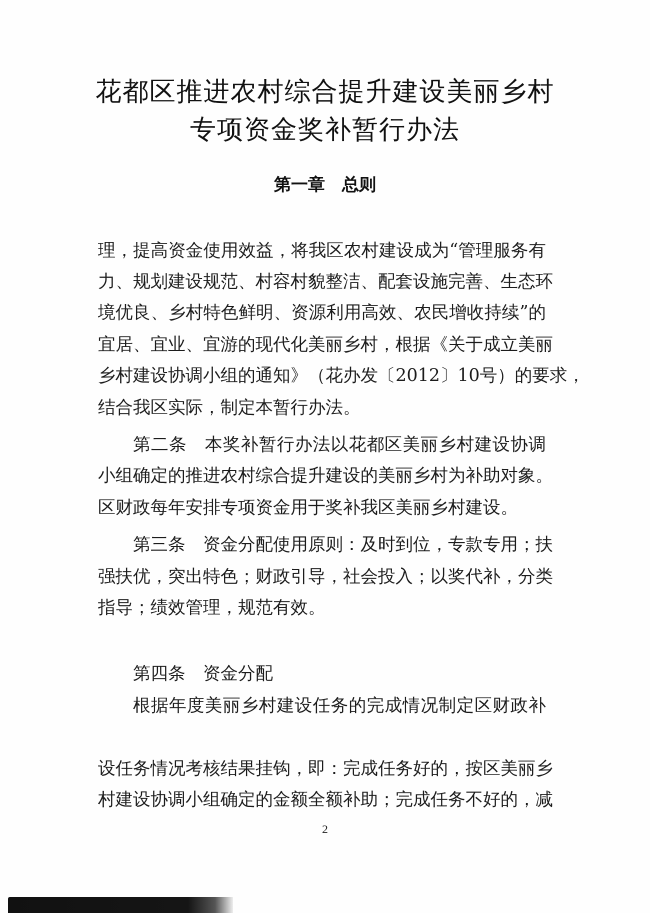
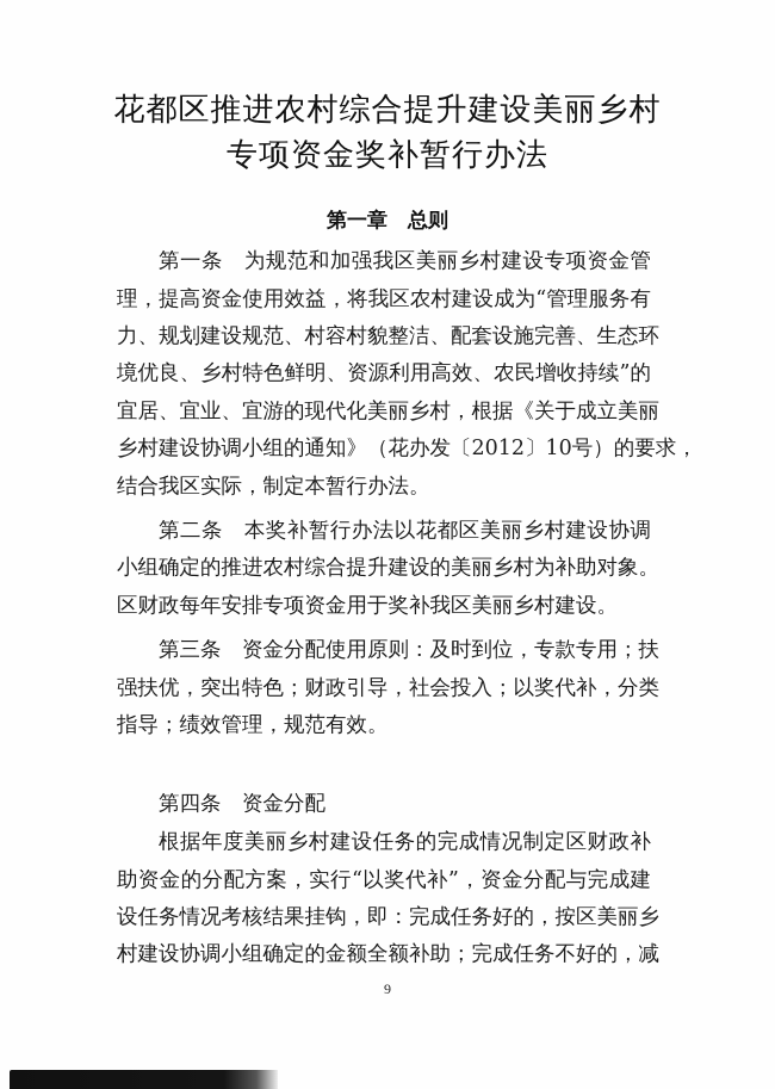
  花都区推进农村综合提升建设美丽乡村
  专项资金奖补暂行办法
  第一章 总则
+ 第一条 为规范和加强我区美丽乡村建设专项资金管
  理，提高资金使用效益，将我区农村建设成为“管理服务有
  力、规划建设规范、村容村貌整洁、配套设施完善、生态环
  境优良、乡村特色鲜明、资源利用高效、农民增收持续”的
  宜居、宜业、宜游的现代化美丽乡村，根据《关于成立美丽
  乡村建设协调小组的通知》（花办发〔2012〕10号）的要求，
  结合我区实际，制定本暂行办法。
  第二条 本奖补暂行办法以花都区美丽乡村建设协调
  小组确定的推进农村综合提升建设的美丽乡村为补助对象。
  区财政每年安排专项资金用于奖补我区美丽乡村建设。
  第三条 资金分配使用原则：及时到位，专款专用；扶
  强扶优，突出特色；财政引导，社会投入；以奖代补，分类
  指导；绩效管理，规范有效。
  第四条 资金分配
  根据年度美丽乡村建设任务的完成情况制定区财政补
+ 助资金的分配方案，实行“以奖代补”，资金分配与完成建
  设任务情况考核结果挂钩，即：完成任务好的，按区美丽乡
  村建设协调小组确定的金额全额补助；完成任务不好的，减
- 2
+ 9
